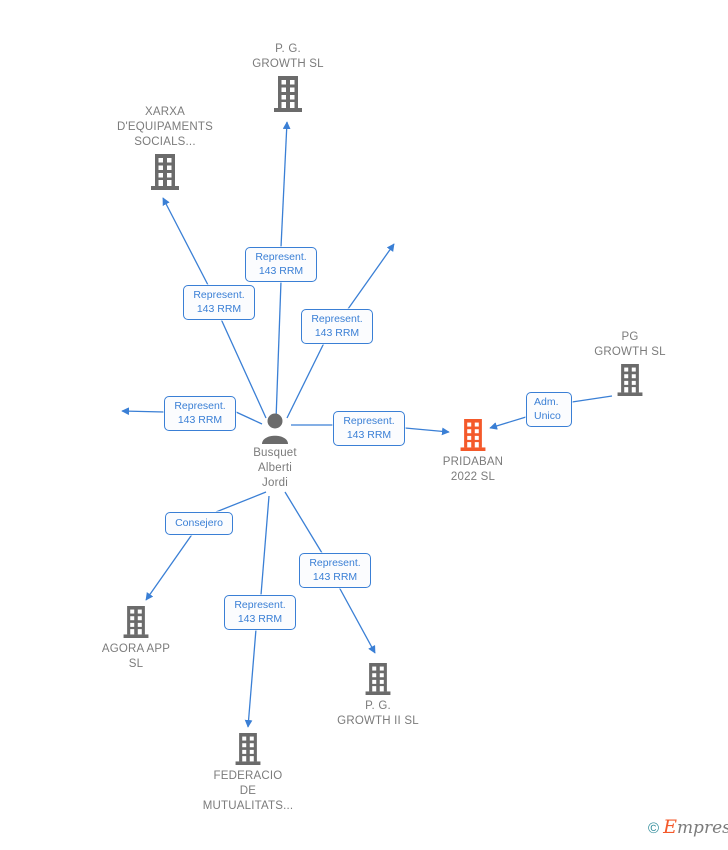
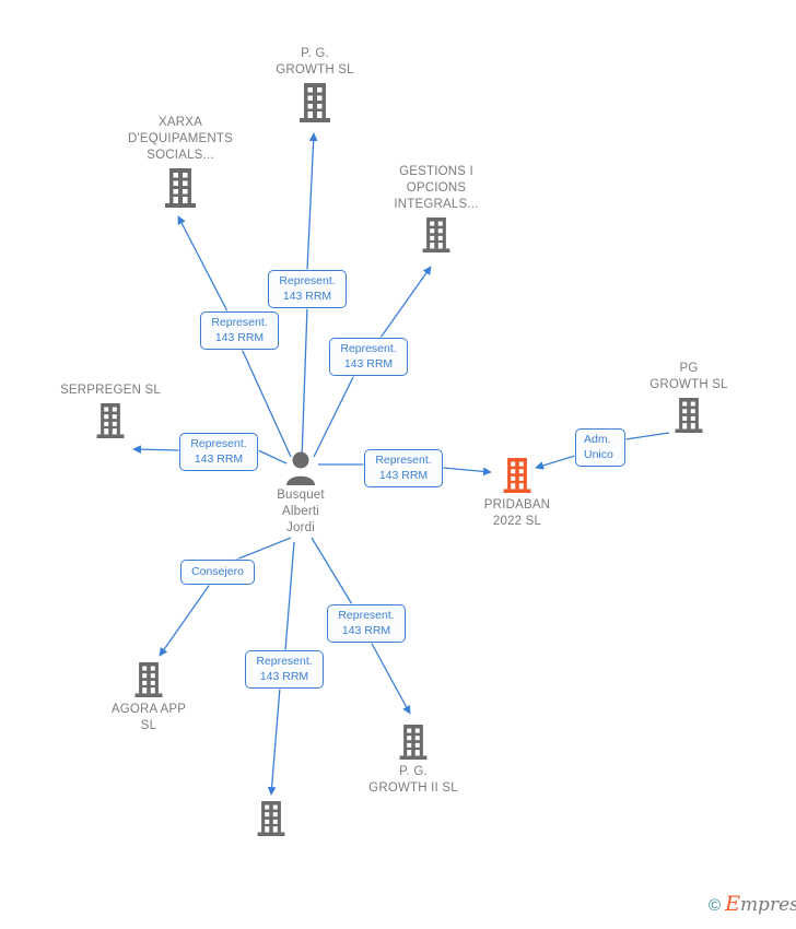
  P. G.
  GROWTH SL
  XARXA
  D'EQUIPAMENTS
  SOCIALS...
+ GESTIONS I
+ OPCIONS
+ INTEGRALS...
+ SERPREGEN SL
  PG
  GROWTH SL
  Busquet
  Alberti
  Jordi
  PRIDABAN
  2022 SL
  AGORA APP
  SL
- FEDERACIO
- DE
- MUTUALITATS...
  P. G.
  GROWTH II SL
  Represent.
  143 RRM
  Represent.
  143 RRM
  Represent.
  143 RRM
  Represent.
  143 RRM
  Represent.
  143 RRM
  Consejero
  Represent.
  143 RRM
  Represent.
  143 RRM
  Adm.
  Unico
  ©
  Empres
